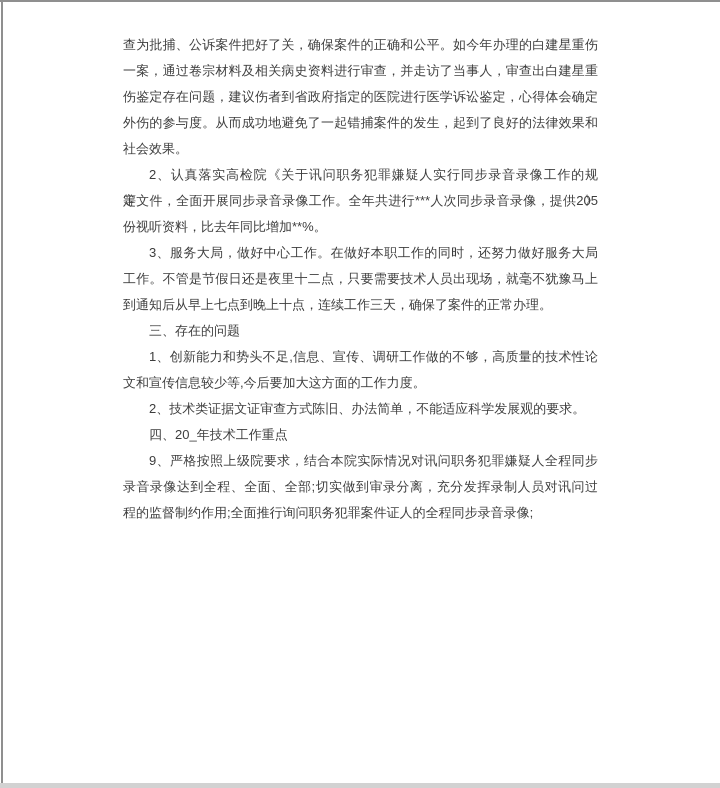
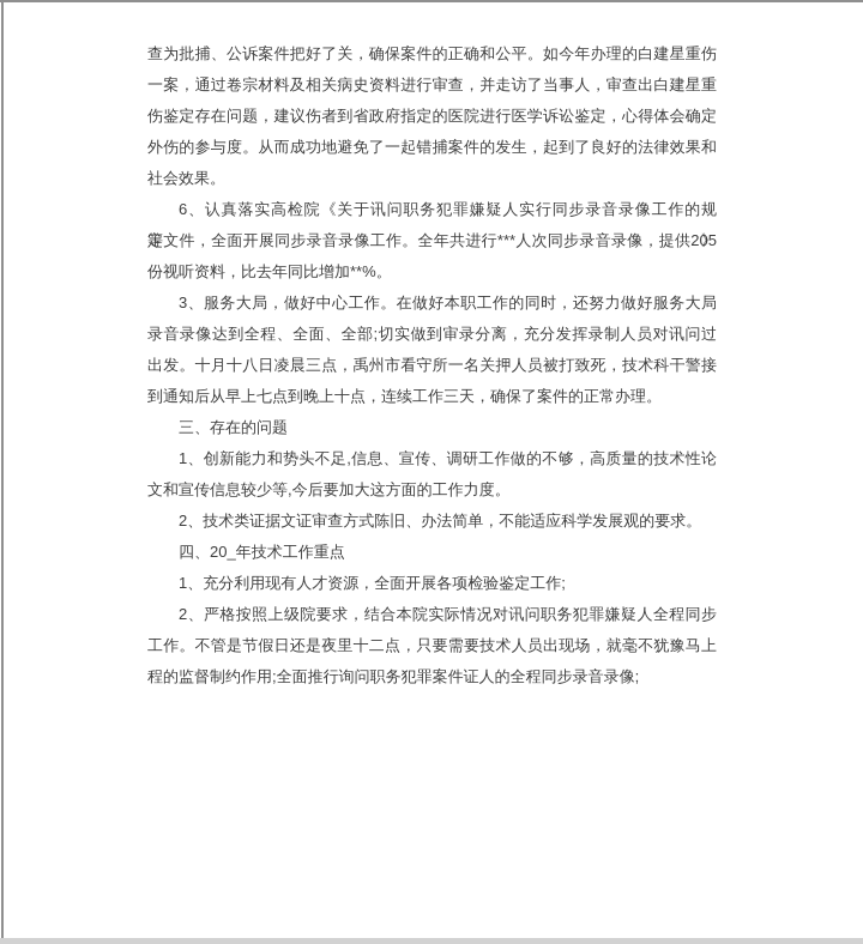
  查为批捕、公诉案件把好了关，确保案件的正确和公平。如今年办理的白建星重伤
  一案，通过卷宗材料及相关病史资料进行审查，并走访了当事人，审查出白建星重
  伤鉴定存在问题，建议伤者到省政府指定的医院进行医学诉讼鉴定，心得体会确定
  外伤的参与度。从而成功地避免了一起错捕案件的发生，起到了良好的法律效果和
  社会效果。
- 2、认真落实高检院《关于讯问职务犯罪嫌疑人实行同步录音录像工作的规定》
+ 6、认真落实高检院《关于讯问职务犯罪嫌疑人实行同步录音录像工作的规定》
  等文件，全面开展同步录音录像工作。全年共进行***人次同步录音录像，提供205
  份视听资料，比去年同比增加**%。
  3、服务大局，做好中心工作。在做好本职工作的同时，还努力做好服务大局
- 工作。不管是节假日还是夜里十二点，只要需要技术人员出现场，就毫不犹豫马上
+ 录音录像达到全程、全面、全部;切实做到审录分离，充分发挥录制人员对讯问过
+ 出发。十月十八日凌晨三点，禹州市看守所一名关押人员被打致死，技术科干警接
  到通知后从早上七点到晚上十点，连续工作三天，确保了案件的正常办理。
  三、存在的问题
  1、创新能力和势头不足,信息、宣传、调研工作做的不够，高质量的技术性论
  文和宣传信息较少等,今后要加大这方面的工作力度。
  2、技术类证据文证审查方式陈旧、办法简单，不能适应科学发展观的要求。
  四、20_年技术工作重点
+ 1、充分利用现有人才资源，全面开展各项检验鉴定工作;
- 9、严格按照上级院要求，结合本院实际情况对讯问职务犯罪嫌疑人全程同步
+ 2、严格按照上级院要求，结合本院实际情况对讯问职务犯罪嫌疑人全程同步
- 录音录像达到全程、全面、全部;切实做到审录分离，充分发挥录制人员对讯问过
+ 工作。不管是节假日还是夜里十二点，只要需要技术人员出现场，就毫不犹豫马上
  程的监督制约作用;全面推行询问职务犯罪案件证人的全程同步录音录像;
